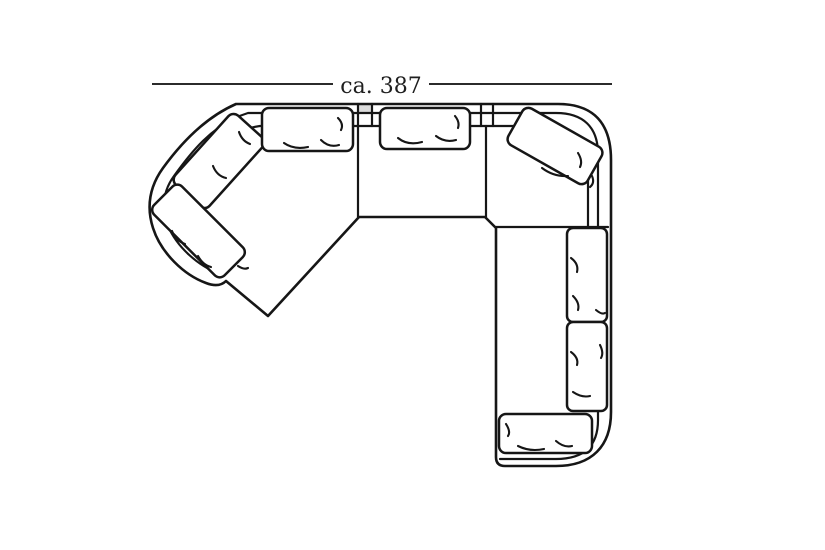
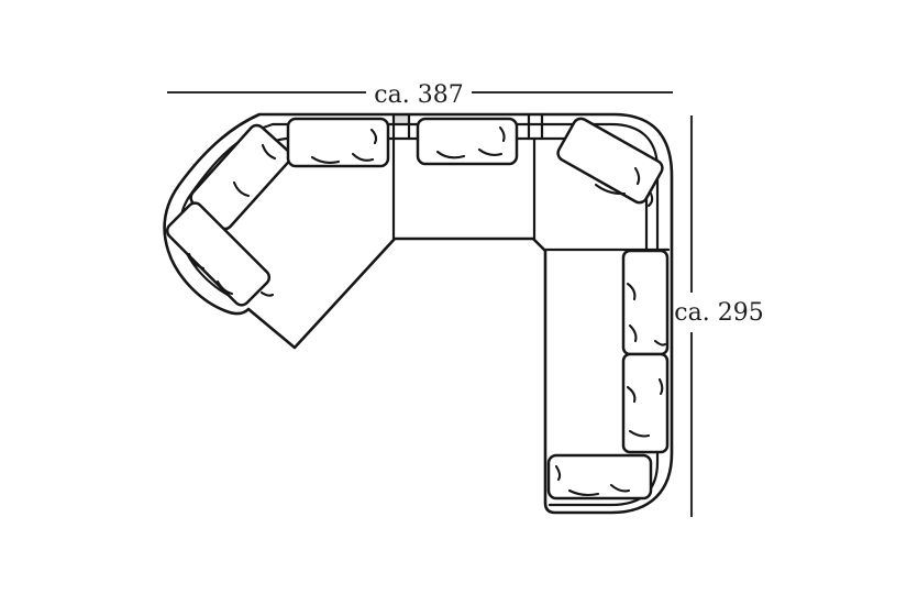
  ca. 387
+ ca. 295
